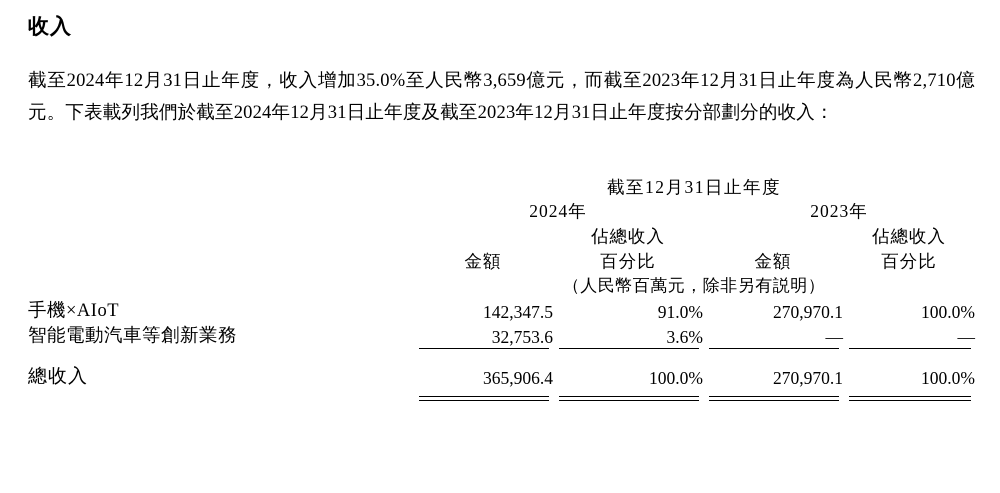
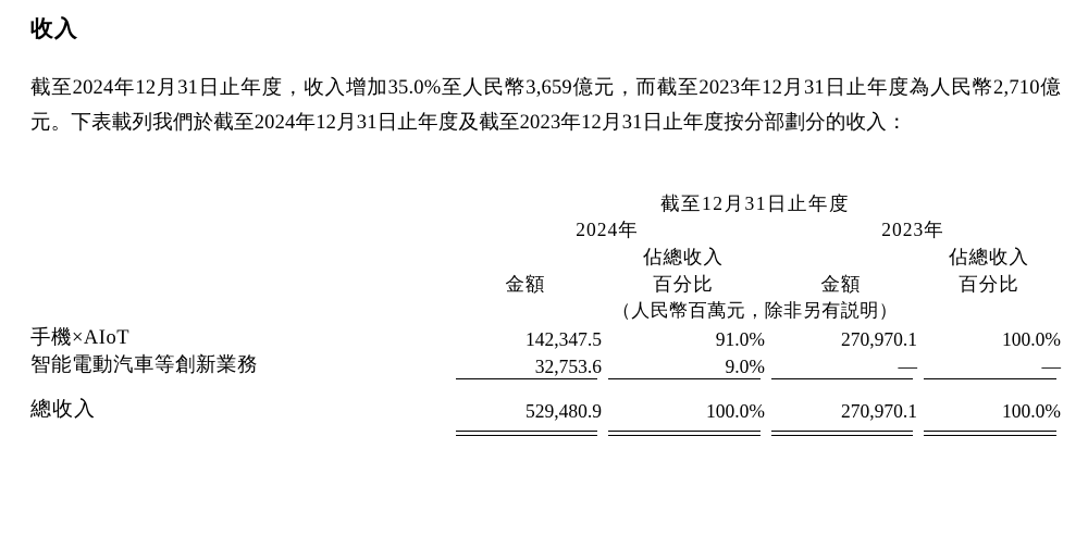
  收入
  截至2024年12月31日止年度，收入增加35.0%至人民幣3,659億元，而截至2023年12月31日止年度為人民幣2,710億元。下表載列我們於截至2024年12月31日止年度及截至2023年12月31日止年度按分部劃分的收入：
  	截至12月31日止年度
  	2024年	2023年
  		佔總收入		佔總收入
  	金額	百分比	金額	百分比
  	（人民幣百萬元，除非另有説明）
  手機×AIoT	142,347.5	91.0%	270,970.1	100.0%
- 智能電動汽車等創新業務	32,753.6	3.6%	—	—
+ 智能電動汽車等創新業務	32,753.6	9.0%	—	—
- 總收入	365,906.4	100.0%	270,970.1	100.0%
+ 總收入	529,480.9	100.0%	270,970.1	100.0%
